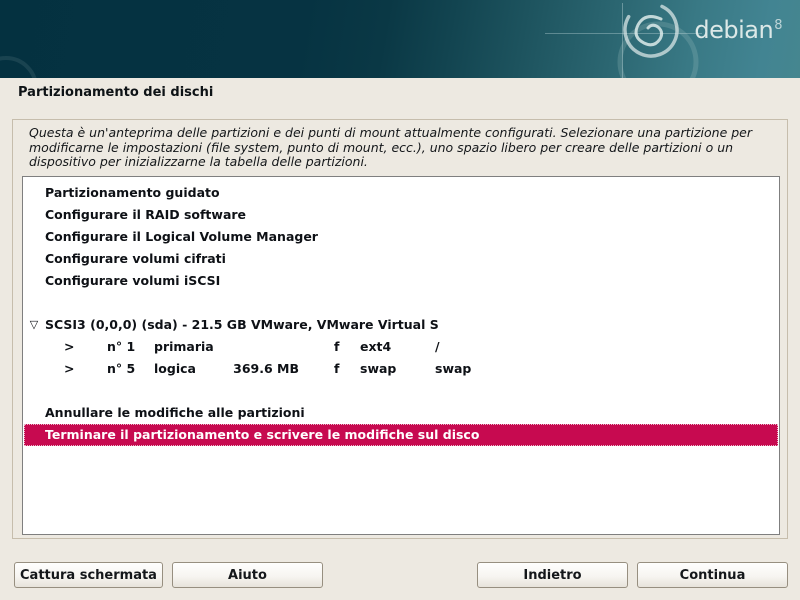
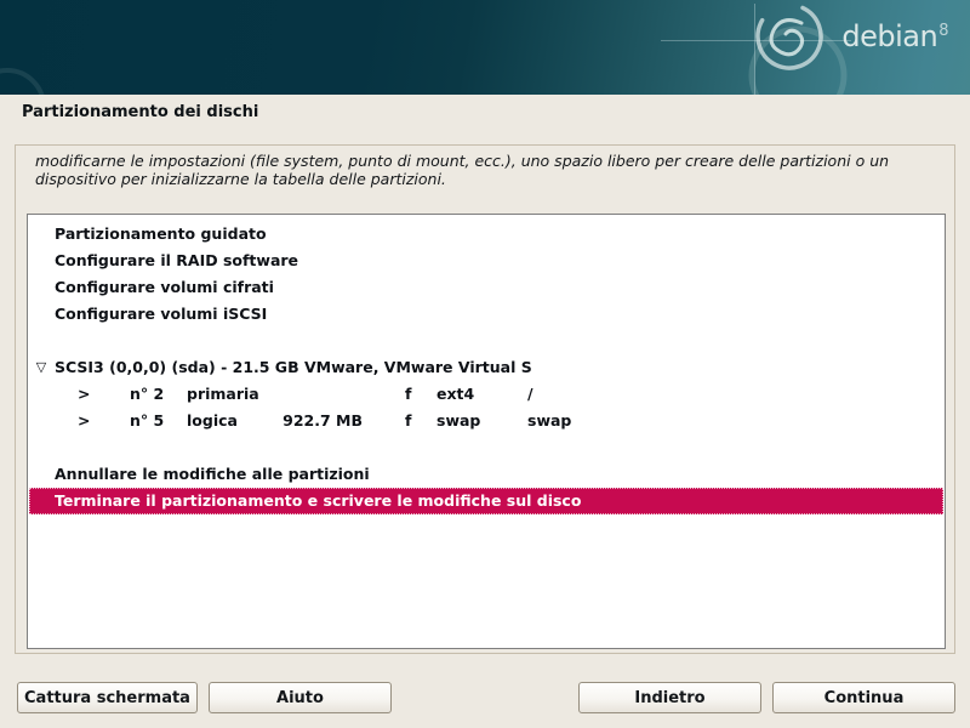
  debian8
  Partizionamento dei dischi
- Questa è un'anteprima delle partizioni e dei punti di mount attualmente configurati. Selezionare una partizione per
  modificarne le impostazioni (file system, punto di mount, ecc.), uno spazio libero per creare delle partizioni o un
  dispositivo per inizializzarne la tabella delle partizioni.
  Partizionamento guidato
  Configurare il RAID software
- Configurare il Logical Volume Manager
  Configurare volumi cifrati
  Configurare volumi iSCSI
  ▽
  SCSI3 (0,0,0) (sda) - 21.5 GB VMware, VMware Virtual S
  >
- n° 1
+ n° 2
  primaria
  f
  ext4
  /
  >
  n° 5
  logica
- 369.6 MB
+ 922.7 MB
  f
  swap
  swap
  Annullare le modifiche alle partizioni
  Terminare il partizionamento e scrivere le modifiche sul disco
  Cattura schermata
  Aiuto
  Indietro
  Continua
